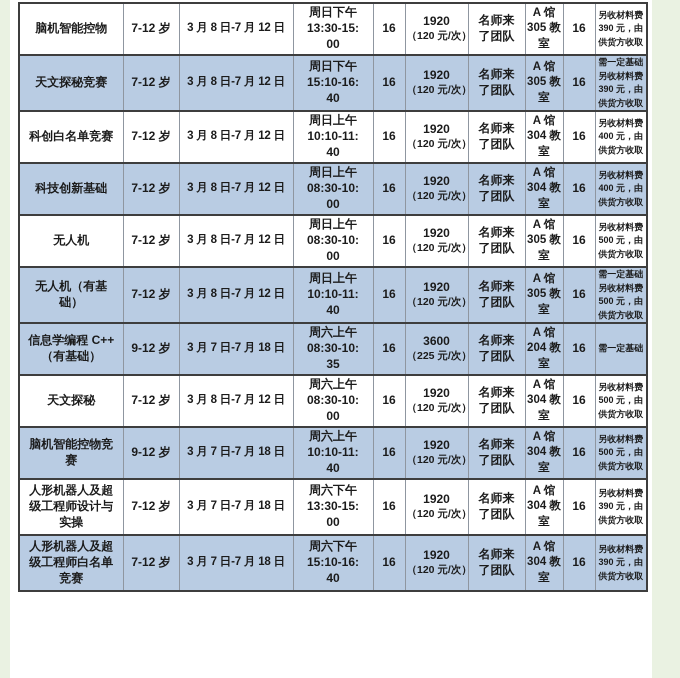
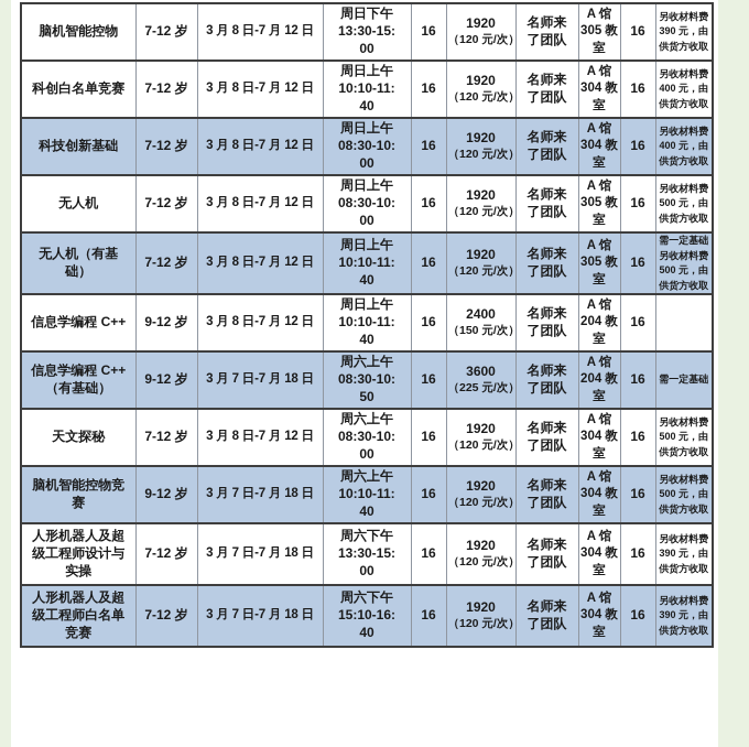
  脑机智能控物	7-12 岁	3 月 8 日-7 月 12 日	周日下午 13:30-15:00	16	1920 （120 元/次）	名师来了团队	A 馆 305 教室	16	另收材料费 390 元，由供货方收取
- 天文探秘竞赛	7-12 岁	3 月 8 日-7 月 12 日	周日下午 15:10-16:40	16	1920 （120 元/次）	名师来了团队	A 馆 305 教室	16	需一定基础 另收材料费 390 元，由供货方收取
  科创白名单竞赛	7-12 岁	3 月 8 日-7 月 12 日	周日上午 10:10-11:40	16	1920 （120 元/次）	名师来了团队	A 馆 304 教室	16	另收材料费 400 元，由供货方收取
  科技创新基础	7-12 岁	3 月 8 日-7 月 12 日	周日上午 08:30-10:00	16	1920 （120 元/次）	名师来了团队	A 馆 304 教室	16	另收材料费 400 元，由供货方收取
  无人机	7-12 岁	3 月 8 日-7 月 12 日	周日上午 08:30-10:00	16	1920 （120 元/次）	名师来了团队	A 馆 305 教室	16	另收材料费 500 元，由供货方收取
  无人机（有基础）	7-12 岁	3 月 8 日-7 月 12 日	周日上午 10:10-11:40	16	1920 （120 元/次）	名师来了团队	A 馆 305 教室	16	需一定基础 另收材料费 500 元，由供货方收取
+ 信息学编程 C++	9-12 岁	3 月 8 日-7 月 12 日	周日上午 10:10-11:40	16	2400 （150 元/次）	名师来了团队	A 馆 204 教室	16
- 信息学编程 C++（有基础）	9-12 岁	3 月 7 日-7 月 18 日	周六上午 08:30-10:35	16	3600 （225 元/次）	名师来了团队	A 馆 204 教室	16	需一定基础
+ 信息学编程 C++（有基础）	9-12 岁	3 月 7 日-7 月 18 日	周六上午 08:30-10:50	16	3600 （225 元/次）	名师来了团队	A 馆 204 教室	16	需一定基础
  天文探秘	7-12 岁	3 月 8 日-7 月 12 日	周六上午 08:30-10:00	16	1920 （120 元/次）	名师来了团队	A 馆 304 教室	16	另收材料费 500 元，由供货方收取
  脑机智能控物竞赛	9-12 岁	3 月 7 日-7 月 18 日	周六上午 10:10-11:40	16	1920 （120 元/次）	名师来了团队	A 馆 304 教室	16	另收材料费 500 元，由供货方收取
  人形机器人及超级工程师设计与实操	7-12 岁	3 月 7 日-7 月 18 日	周六下午 13:30-15:00	16	1920 （120 元/次）	名师来了团队	A 馆 304 教室	16	另收材料费 390 元，由供货方收取
  人形机器人及超级工程师白名单竞赛	7-12 岁	3 月 7 日-7 月 18 日	周六下午 15:10-16:40	16	1920 （120 元/次）	名师来了团队	A 馆 304 教室	16	另收材料费 390 元，由供货方收取
